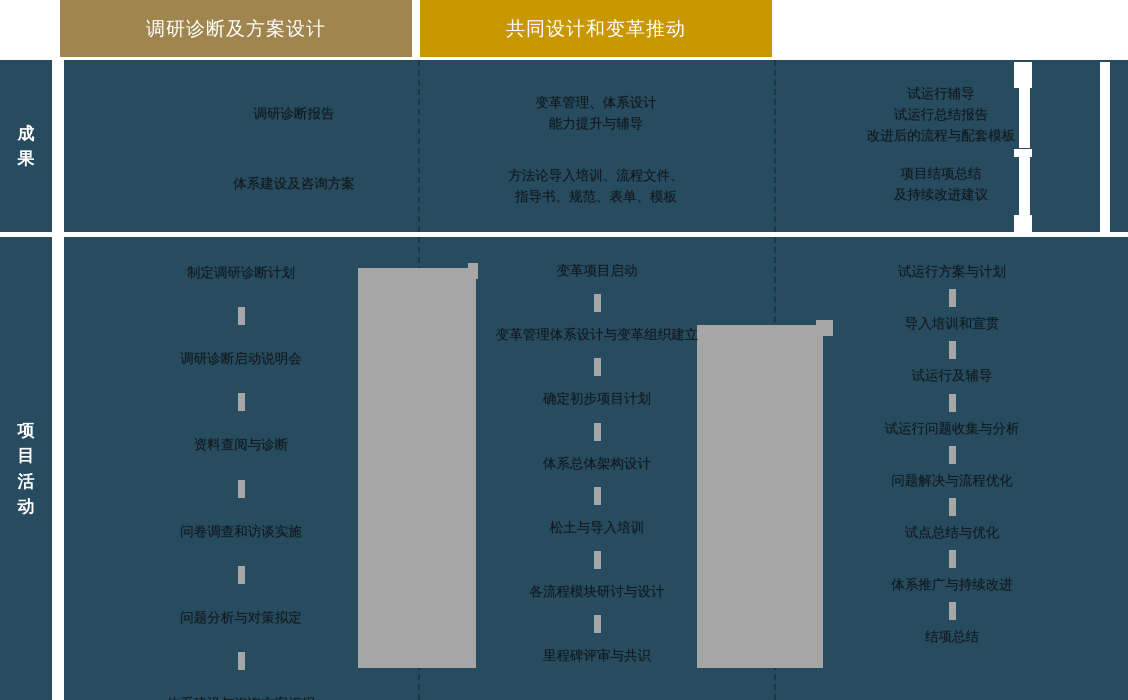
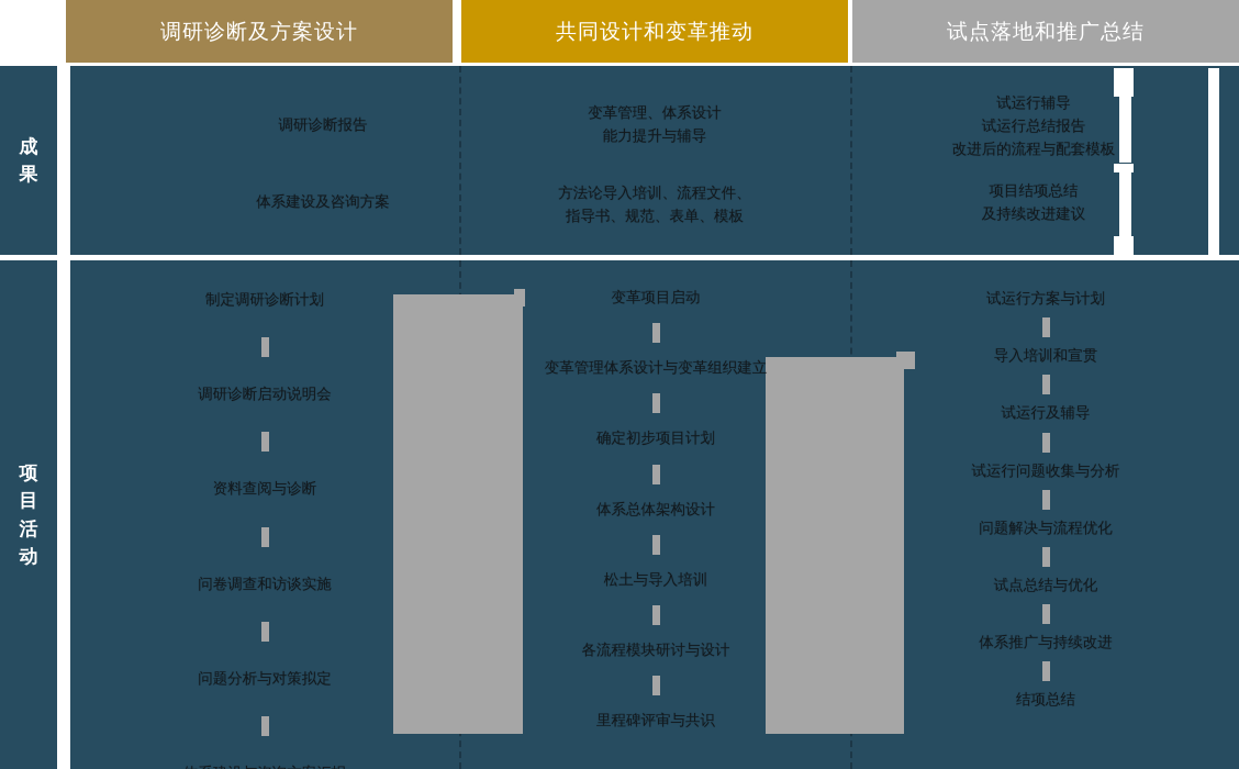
  调研诊断及方案设计
  共同设计和变革推动
+ 试点落地和推广总结
  成果
  项目活动
  调研诊断报告
  体系建设及咨询方案
  变革管理、体系设计
  能力提升与辅导
  方法论导入培训、流程文件、
  指导书、规范、表单、模板
  试运行辅导
  试运行总结报告
  改进后的流程与配套模板
  项目结项总结
  及持续改进建议
  制定调研诊断计划
  调研诊断启动说明会
  资料查阅与诊断
  问卷调查和访谈实施
  问题分析与对策拟定
  变革项目启动
  变革管理体系设计与变革组织建立
  确定初步项目计划
  体系总体架构设计
  松土与导入培训
  各流程模块研讨与设计
  里程碑评审与共识
  试运行方案与计划
  导入培训和宣贯
  试运行及辅导
  试运行问题收集与分析
  问题解决与流程优化
  试点总结与优化
  体系推广与持续改进
  结项总结
